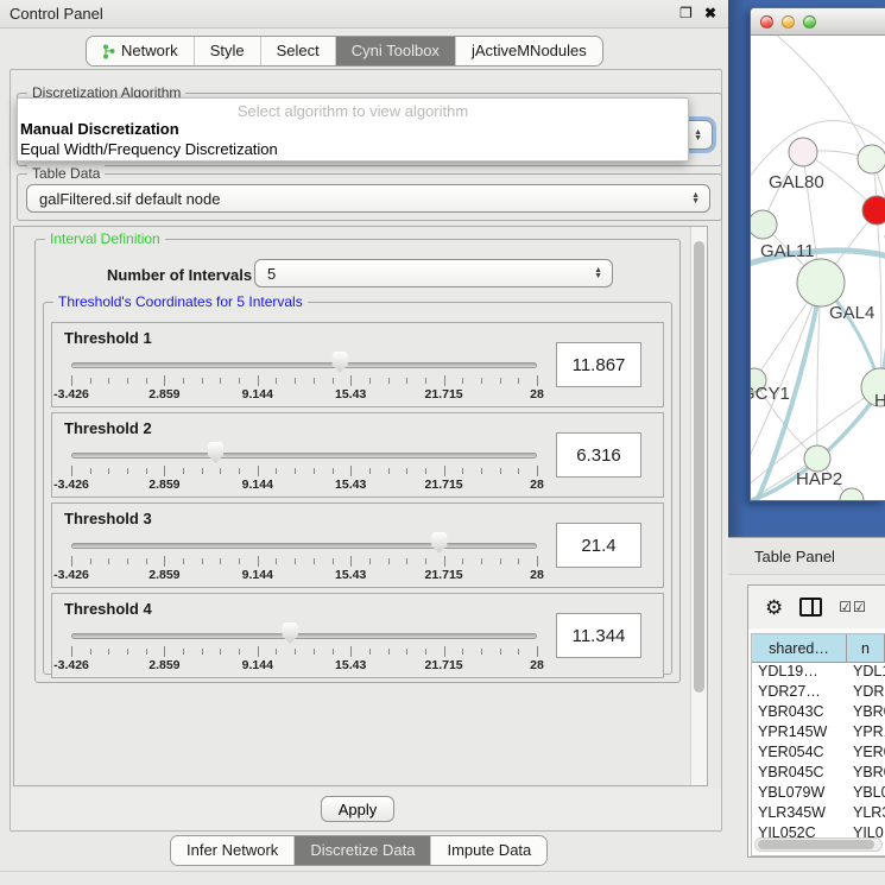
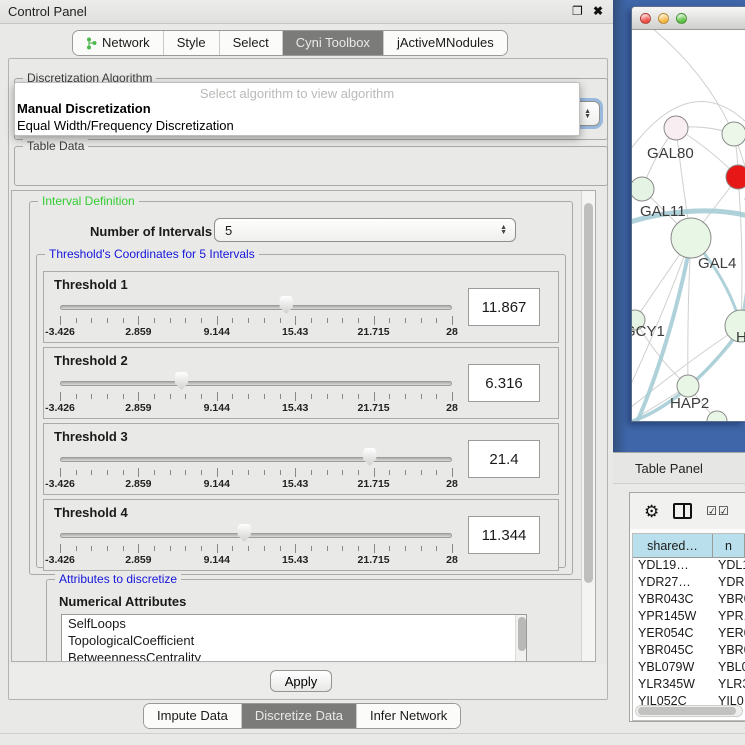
  Control Panel
  ❐
  ✖
  Network
  Style
  Select
  Cyni Toolbox
  jActiveMNodules
  Discretization Algorithm
  Select algorithm to view algorithm
  Manual Discretization
  Equal Width/Frequency Discretization
  Table Data
- galFiltered.sif default node
  Interval Definition
  Number of Intervals
  5
  Threshold's Coordinates for 5 Intervals
  Threshold 1
  -3.426
  2.859
  9.144
  15.43
  21.715
  28
  11.867
  Threshold 2
  -3.426
  2.859
  9.144
  15.43
  21.715
  28
  6.316
  Threshold 3
  -3.426
  2.859
  9.144
  15.43
  21.715
  28
  21.4
  Threshold 4
  -3.426
  2.859
  9.144
  15.43
  21.715
  28
  11.344
+ Attributes to discretize
+ Numerical Attributes
+ SelfLoops
+ TopologicalCoefficient
+ BetweennessCentrality
  Apply
- Infer Network
+ Impute Data
  Discretize Data
- Impute Data
+ Infer Network
  GAL80
  GAL11
  GAL4
  CY1
  H
  HAP2
  Table Panel
  ⚙
  ☑☑
  shared…
  n
  YDL19…
  YDL
  YDR27…
  YDR
  YBR043C
  YBR
  YPR145W
  YPR
  YER054C
  YER
  YBR045C
  YBR
  YBL079W
  YBL
  YLR345W
  YLR
  YIL052C
  YIL0
